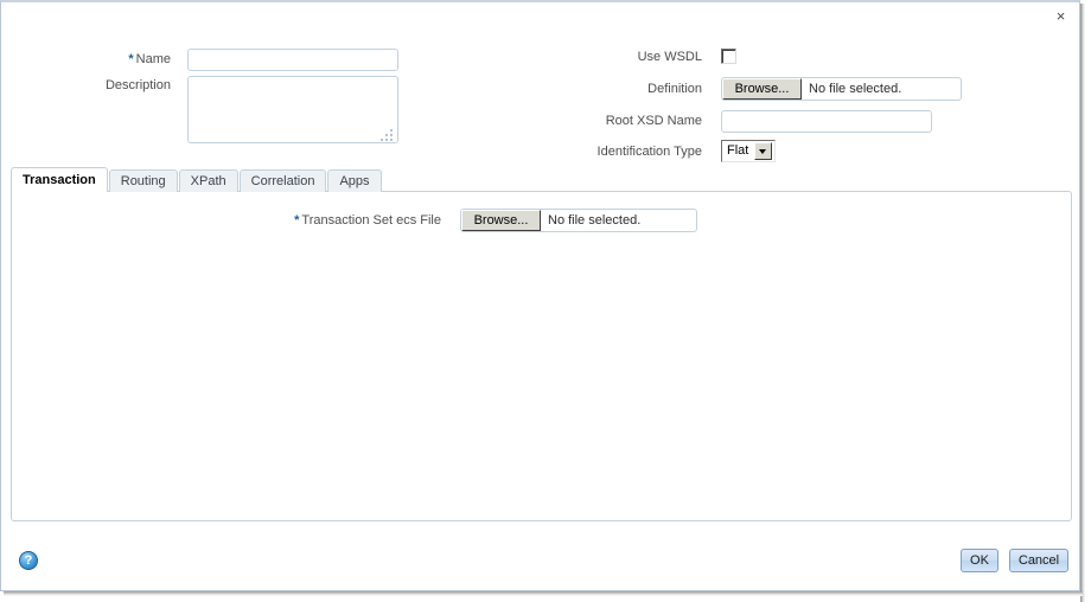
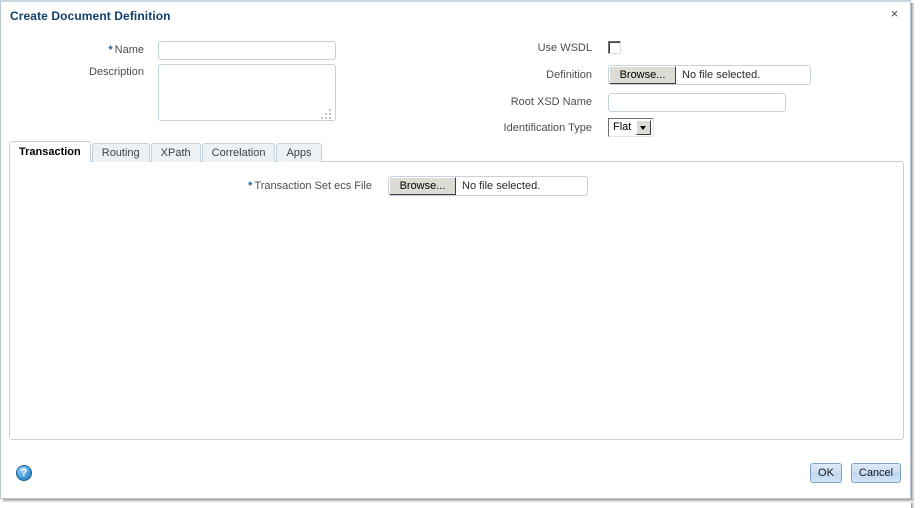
+ Create Document Definition
  ×
  * Name
  Description
  Use WSDL
  Definition
  Browse...
  No file selected.
  Root XSD Name
  Identification Type
  Flat
  Transaction
  Routing
  XPath
  Correlation
  Apps
  * Transaction Set ecs File
  Browse...
  No file selected.
  ?
  OK
  Cancel
